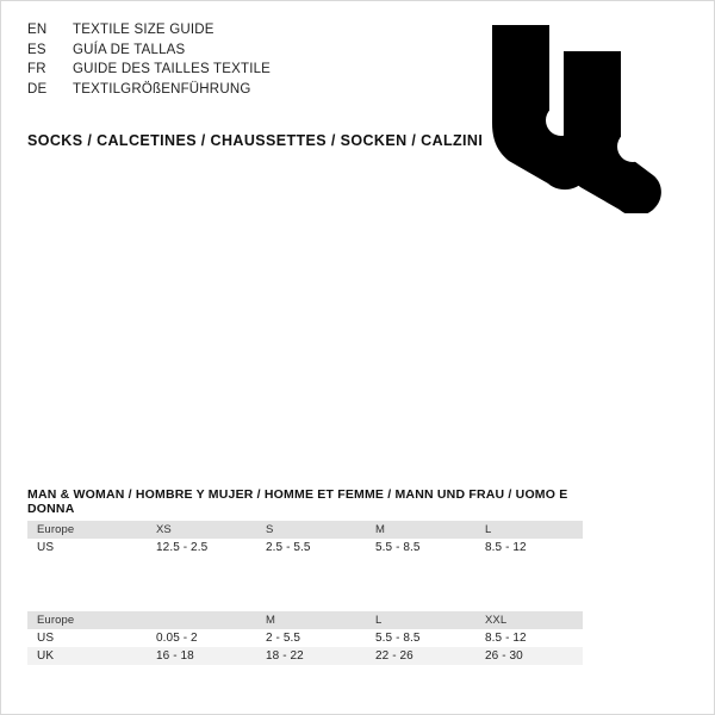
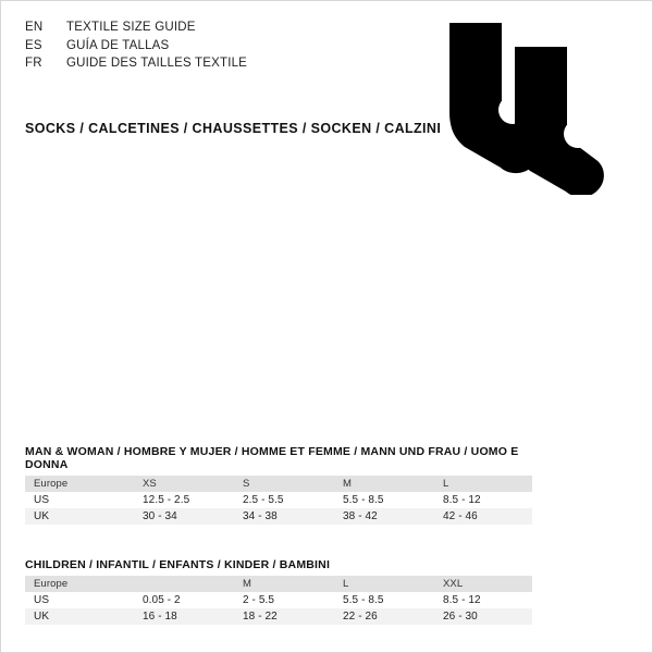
  EN
  TEXTILE SIZE GUIDE
  ES
  GUÍA DE TALLAS
  FR
  GUIDE DES TAILLES TEXTILE
- DE
- TEXTILGRÖßENFÜHRUNG
  SOCKS / CALCETINES / CHAUSSETTES / SOCKEN / CALZINI
  MAN & WOMAN / HOMBRE Y MUJER / HOMME ET FEMME / MANN UND FRAU / UOMO E DONNA
  Europe	XS	S	M	L
  US	12.5 - 2.5	2.5 - 5.5	5.5 - 8.5	8.5 - 12
+ UK	30 - 34	34 - 38	38 - 42	42 - 46
+ CHILDREN / INFANTIL / ENFANTS / KINDER / BAMBINI
  Europe		M	L	XXL
  US	0.05 - 2	2 - 5.5	5.5 - 8.5	8.5 - 12
  UK	16 - 18	18 - 22	22 - 26	26 - 30
